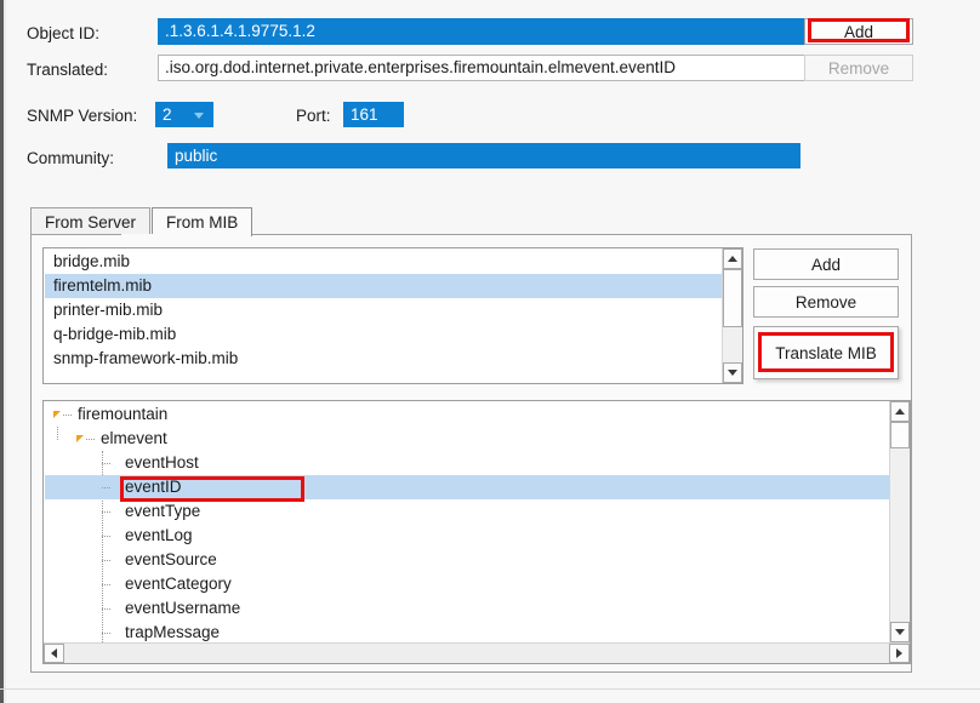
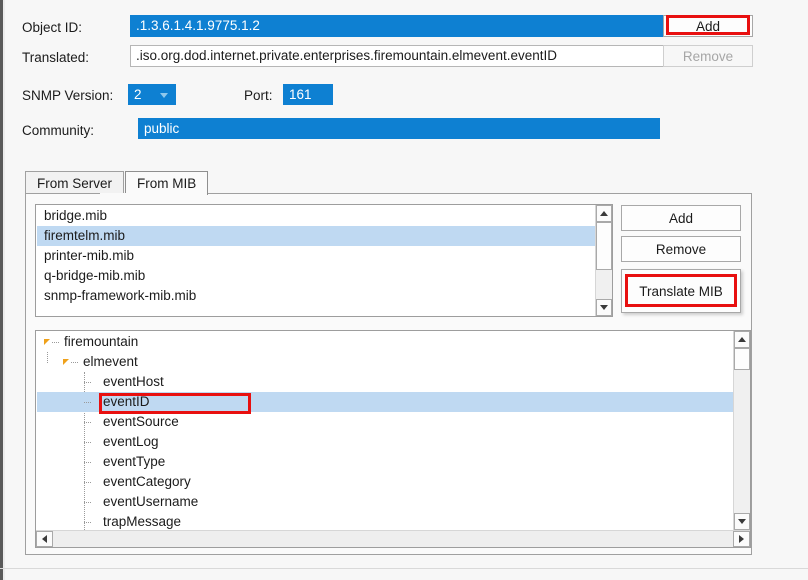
  Object ID:
  .1.3.6.1.4.1.9775.1.2
  Add
  Translated:
  .iso.org.dod.internet.private.enterprises.firemountain.elmevent.eventID
  Remove
  SNMP Version:
  2
  Port:
  161
  Community:
  public
  From Server
  From MIB
  bridge.mib
  firemtelm.mib
  printer-mib.mib
  q-bridge-mib.mib
  snmp-framework-mib.mib
  Add
  Remove
  Translate MIB
  firemountain
  elmevent
  eventHost
  eventID
- eventType
+ eventSource
  eventLog
- eventSource
+ eventType
  eventCategory
  eventUsername
  trapMessage
